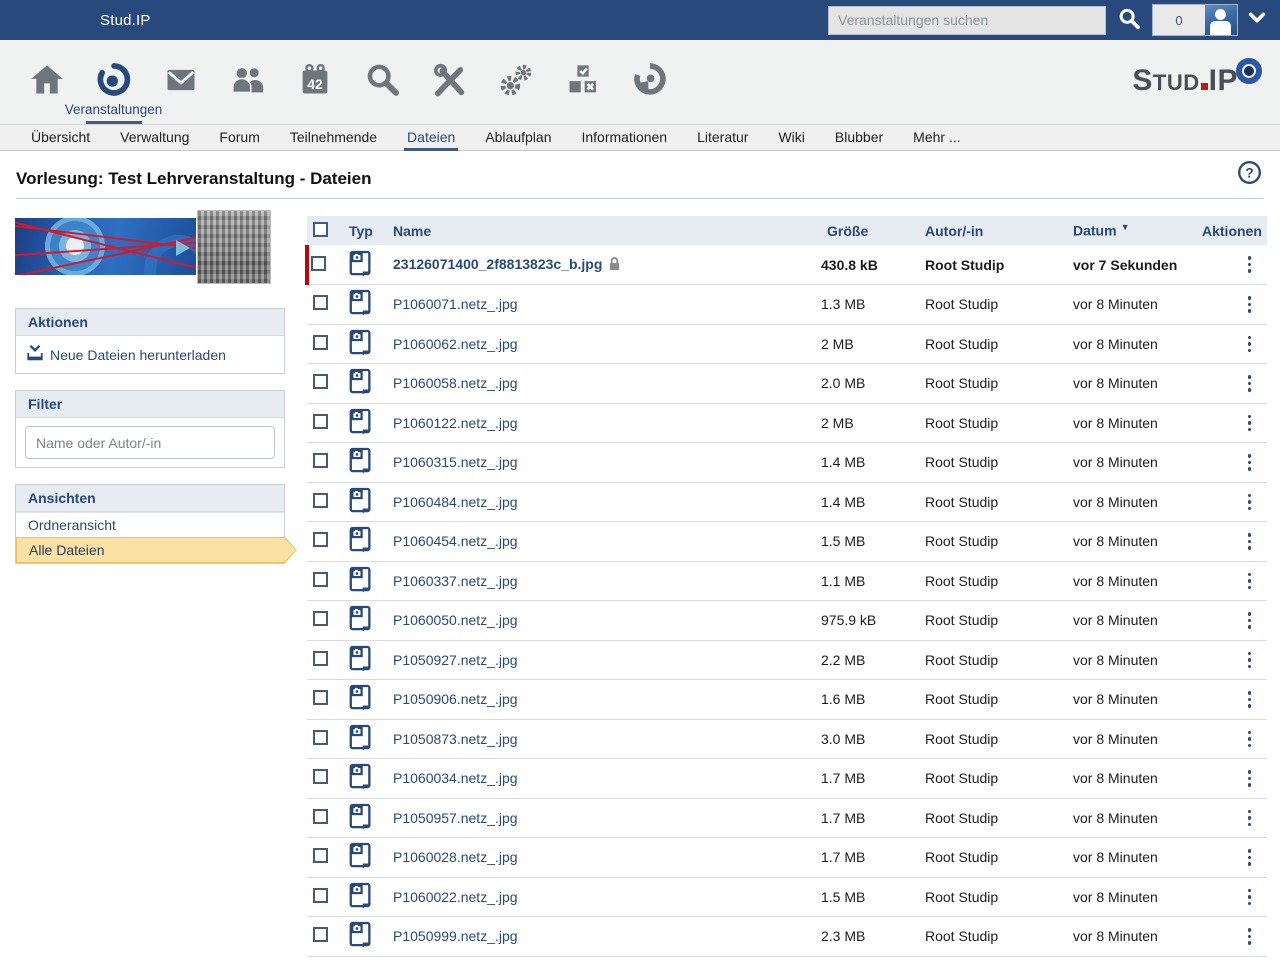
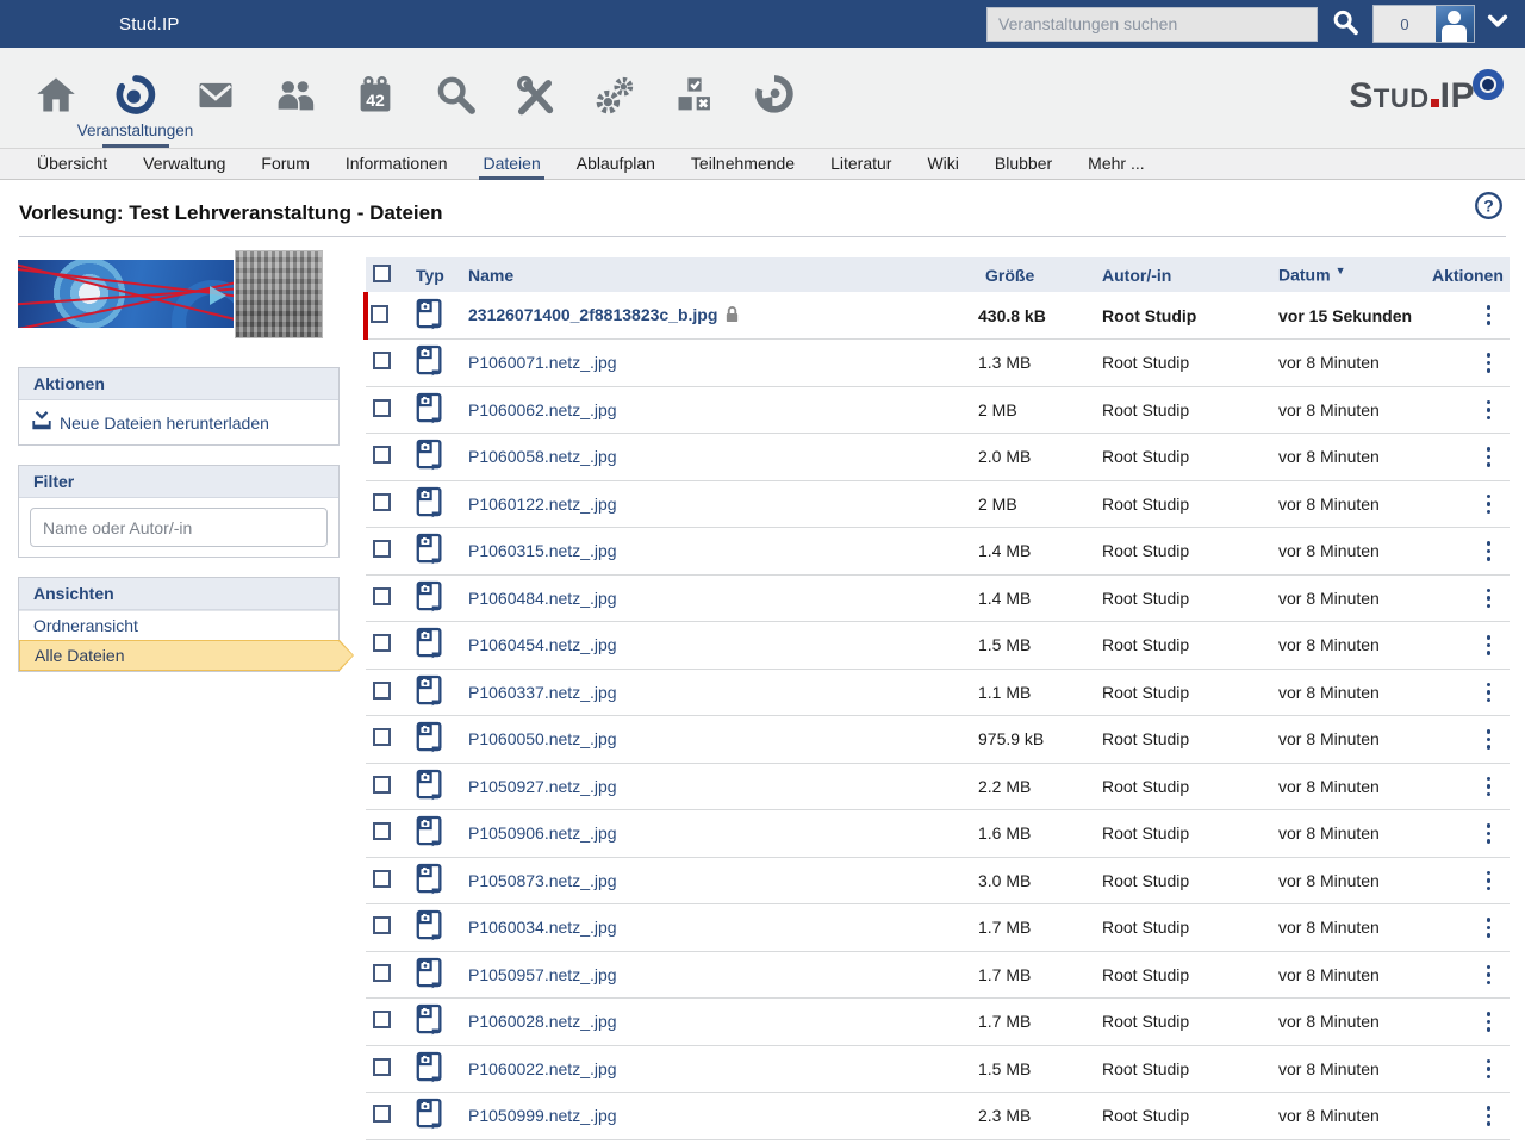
  Stud.IP
  Veranstaltungen suchen
  0
  Veranstaltungen
  42
  STUD IP
  Übersicht
  Verwaltung
  Forum
- Teilnehmende
+ Informationen
  Dateien
  Ablaufplan
- Informationen
+ Teilnehmende
  Literatur
  Wiki
  Blubber
  Mehr ...
  Vorlesung: Test Lehrveranstaltung - Dateien
  ?
  Aktionen
  Neue Dateien herunterladen
  Filter
  Name oder Autor/-in
  Ansichten
  Ordneransicht
  Alle Dateien
  	Typ	Name	Größe	Autor/-in	Datum ▼	Aktionen
- 		23126071400_2f8813823c_b.jpg	430.8 kB	Root Studip	vor 7 Sekunden
+ 		23126071400_2f8813823c_b.jpg	430.8 kB	Root Studip	vor 15 Sekunden
  		P1060071.netz_.jpg	1.3 MB	Root Studip	vor 8 Minuten
  		P1060062.netz_.jpg	2 MB	Root Studip	vor 8 Minuten
  		P1060058.netz_.jpg	2.0 MB	Root Studip	vor 8 Minuten
  		P1060122.netz_.jpg	2 MB	Root Studip	vor 8 Minuten
  		P1060315.netz_.jpg	1.4 MB	Root Studip	vor 8 Minuten
  		P1060484.netz_.jpg	1.4 MB	Root Studip	vor 8 Minuten
  		P1060454.netz_.jpg	1.5 MB	Root Studip	vor 8 Minuten
  		P1060337.netz_.jpg	1.1 MB	Root Studip	vor 8 Minuten
  		P1060050.netz_.jpg	975.9 kB	Root Studip	vor 8 Minuten
  		P1050927.netz_.jpg	2.2 MB	Root Studip	vor 8 Minuten
  		P1050906.netz_.jpg	1.6 MB	Root Studip	vor 8 Minuten
  		P1050873.netz_.jpg	3.0 MB	Root Studip	vor 8 Minuten
  		P1060034.netz_.jpg	1.7 MB	Root Studip	vor 8 Minuten
  		P1050957.netz_.jpg	1.7 MB	Root Studip	vor 8 Minuten
  		P1060028.netz_.jpg	1.7 MB	Root Studip	vor 8 Minuten
  		P1060022.netz_.jpg	1.5 MB	Root Studip	vor 8 Minuten
  		P1050999.netz_.jpg	2.3 MB	Root Studip	vor 8 Minuten
